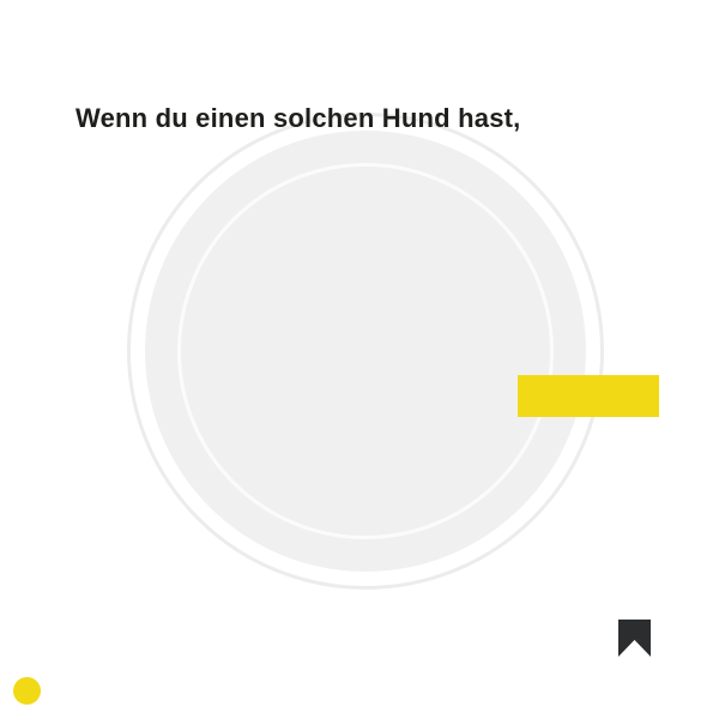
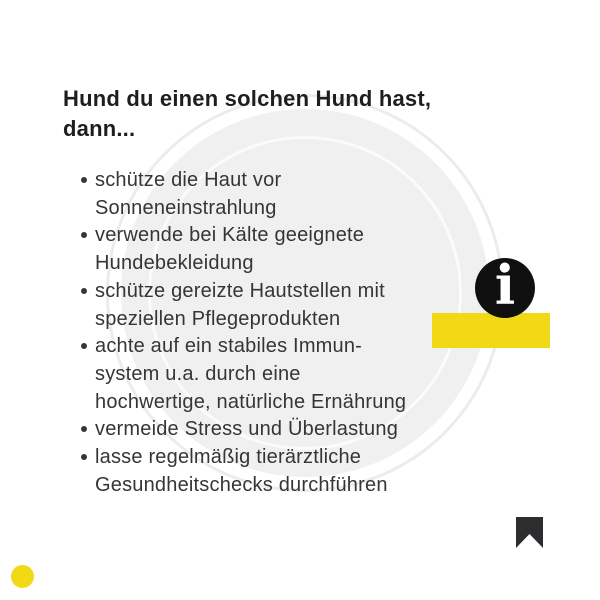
- Wenn du einen solchen Hund hast,
+ Hund du einen solchen Hund hast,
+ dann...
+ schütze die Haut vor
+ Sonneneinstrahlung
+ verwende bei Kälte geeignete
+ Hundebekleidung
+ schütze gereizte Hautstellen mit
+ speziellen Pflegeprodukten
+ achte auf ein stabiles Immun-
+ system u.a. durch eine
+ hochwertige, natürliche Ernährung
+ vermeide Stress und Überlastung
+ lasse regelmäßig tierärztliche
+ Gesundheitschecks durchführen
+ i
